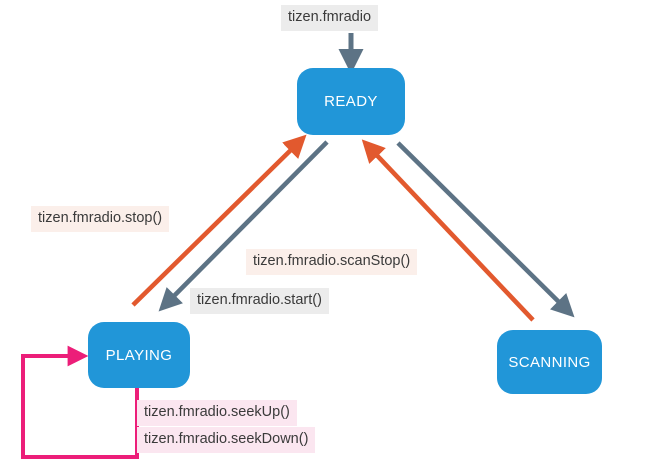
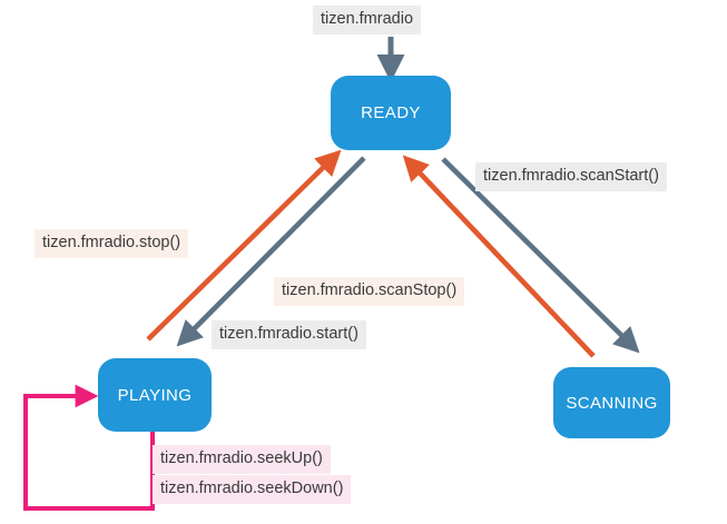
  READY
  PLAYING
  SCANNING
  tizen.fmradio
+ tizen.fmradio.scanStart()
  tizen.fmradio.stop()
  tizen.fmradio.scanStop()
  tizen.fmradio.start()
  tizen.fmradio.seekUp()
  tizen.fmradio.seekDown()
